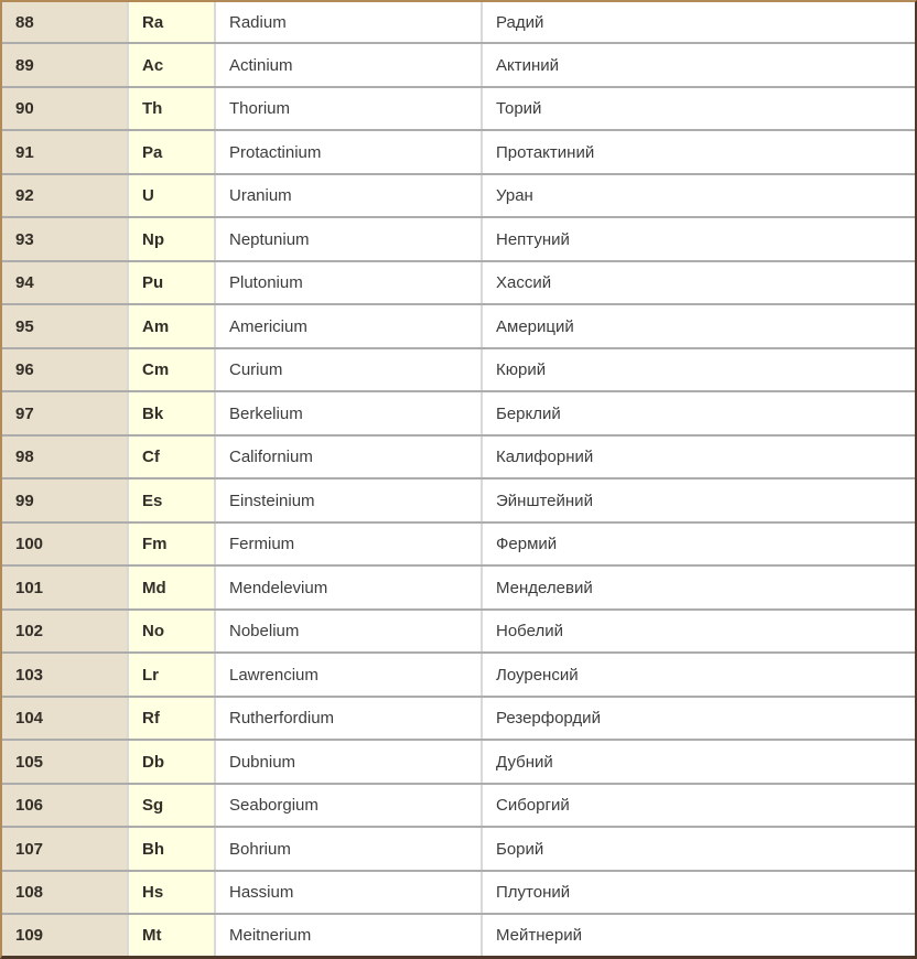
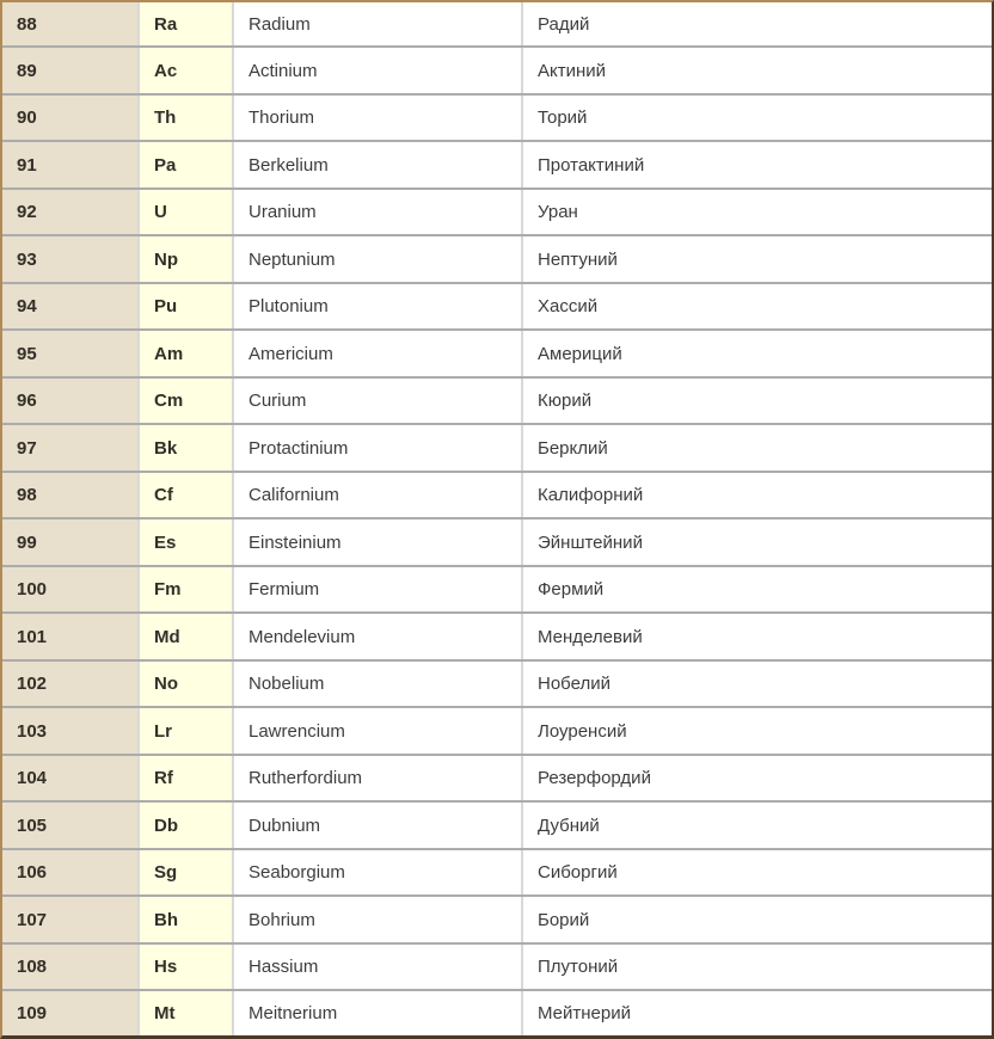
  88	Ra	Radium	Радий
  89	Ac	Actinium	Актиний
  90	Th	Thorium	Торий
- 91	Pa	Protactinium	Протактиний
+ 91	Pa	Berkelium	Протактиний
  92	U	Uranium	Уран
  93	Np	Neptunium	Нептуний
  94	Pu	Plutonium	Хассий
  95	Am	Americium	Америций
  96	Cm	Curium	Кюрий
- 97	Bk	Berkelium	Берклий
+ 97	Bk	Protactinium	Берклий
  98	Cf	Californium	Калифорний
  99	Es	Einsteinium	Эйнштейний
  100	Fm	Fermium	Фермий
  101	Md	Mendelevium	Менделевий
  102	No	Nobelium	Нобелий
  103	Lr	Lawrencium	Лоуренсий
  104	Rf	Rutherfordium	Резерфордий
  105	Db	Dubnium	Дубний
  106	Sg	Seaborgium	Сиборгий
  107	Bh	Bohrium	Борий
  108	Hs	Hassium	Плутоний
  109	Mt	Meitnerium	Мейтнерий
